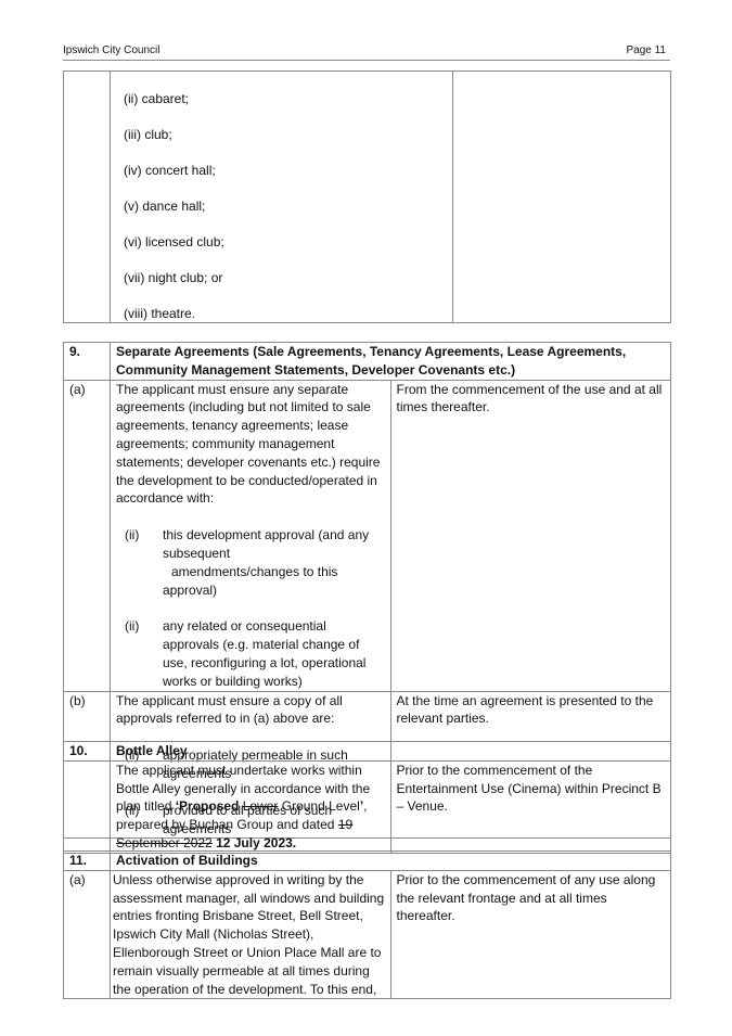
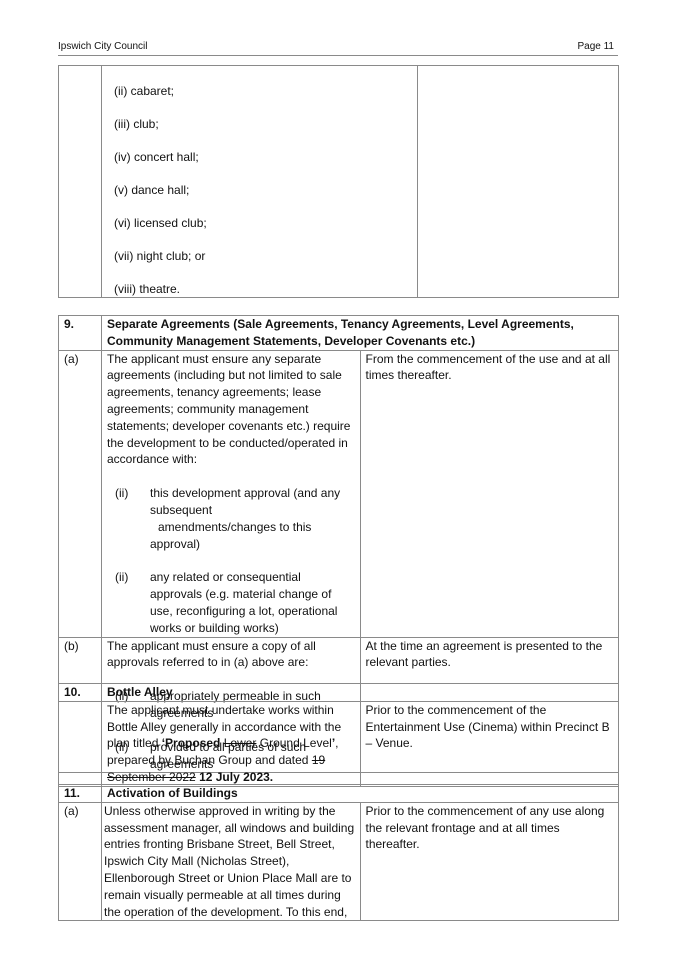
  Ipswich City Council
  Page 11
  	(ii) cabaret; (iii) club; (iv) concert hall; (v) dance hall; (vi) licensed club; (vii) night club; or (viii) theatre.
- 9.	Separate Agreements (Sale Agreements, Tenancy Agreements, Lease Agreements, Community Management Statements, Developer Covenants etc.)
+ 9.	Separate Agreements (Sale Agreements, Tenancy Agreements, Level Agreements, Community Management Statements, Developer Covenants etc.)
  (a)	The applicant must ensure any separate agreements (including but not limited to sale agreements, tenancy agreements; lease agreements; community management statements; developer covenants etc.) require the development to be conducted/operated in accordance with: (ii) this development approval (and any subsequent amendments/changes to this approval) (ii) any related or consequential approvals (e.g. material change of use, reconfiguring a lot, operational works or building works)	From the commencement of the use and at all times thereafter.
  (b)	The applicant must ensure a copy of all approvals referred to in (a) above are: (ii) appropriately permeable in such agreements (ii) provided to all parties of such agreements	At the time an agreement is presented to the relevant parties.
  10.	Bottle Alley
  	The applicant must undertake works within Bottle Alley generally in accordance with the plan titled ‘Proposed Lower Ground Level’, prepared by Buchan Group and dated 19 September 2022 12 July 2023.	Prior to the commencement of the Entertainment Use (Cinema) within Precinct B – Venue.
  11.	Activation of Buildings
  (a)	Unless otherwise approved in writing by the assessment manager, all windows and building entries fronting Brisbane Street, Bell Street, Ipswich City Mall (Nicholas Street), Ellenborough Street or Union Place Mall are to remain visually permeable at all times during the operation of the development. To this end,	Prior to the commencement of any use along the relevant frontage and at all times thereafter.
